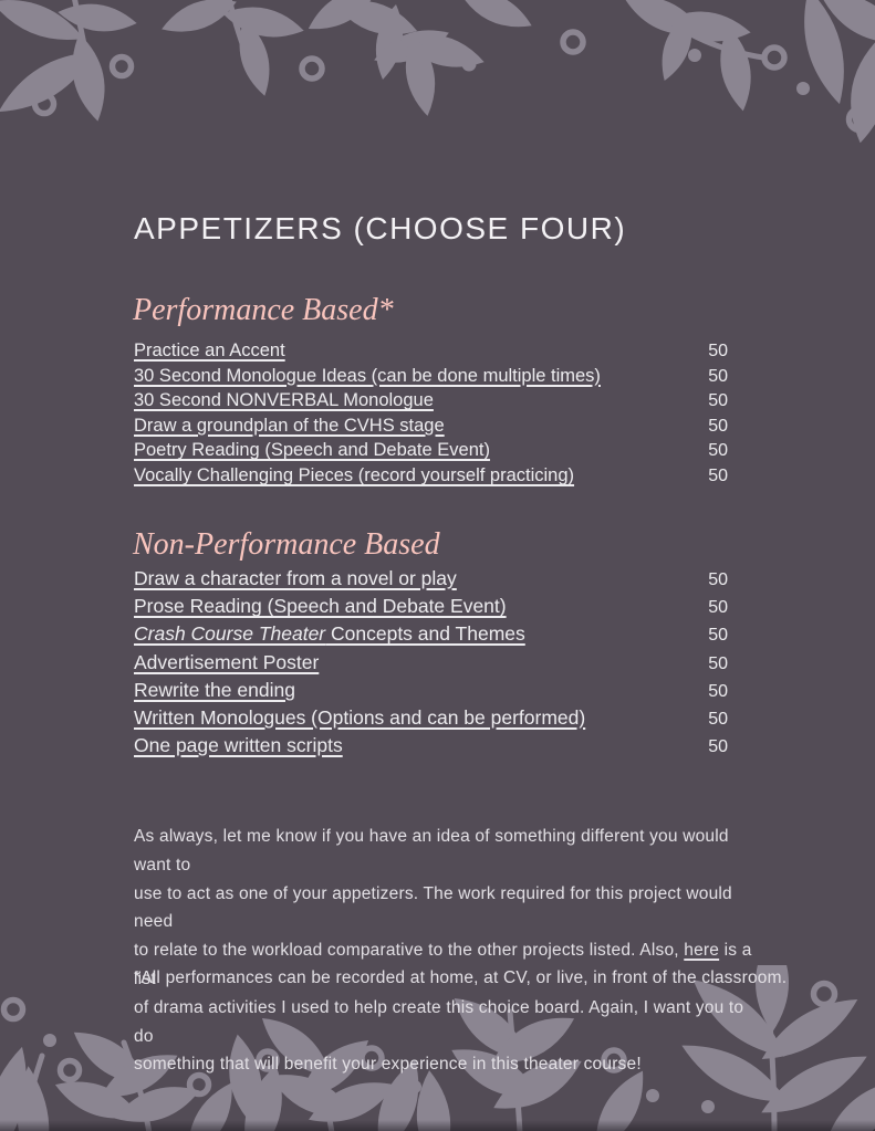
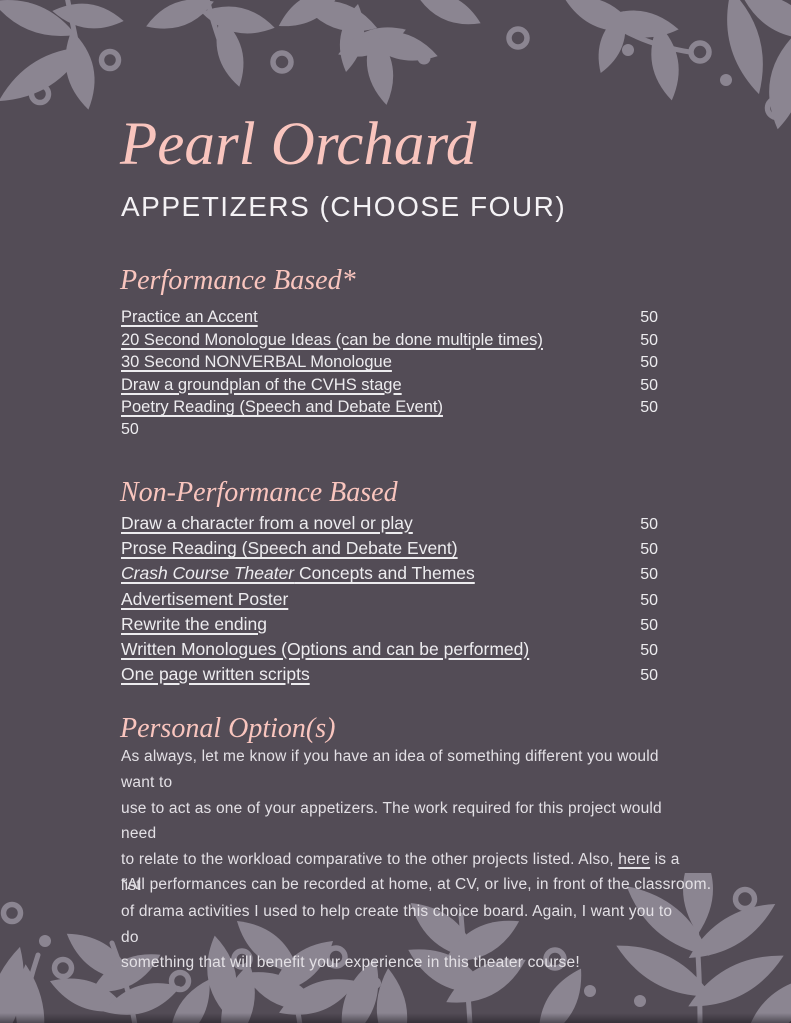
+ Pearl Orchard
  APPETIZERS (CHOOSE FOUR)
  Performance Based*
  Practice an Accent
  50
- 30 Second Monologue Ideas (can be done multiple times)
+ 20 Second Monologue Ideas (can be done multiple times)
  50
  30 Second NONVERBAL Monologue
  50
  Draw a groundplan of the CVHS stage
  50
  Poetry Reading (Speech and Debate Event)
  50
- Vocally Challenging Pieces (record yourself practicing)
  50
  Non-Performance Based
  Draw a character from a novel or play
  50
  Prose Reading (Speech and Debate Event)
  50
  Crash Course Theater Concepts and Themes
  50
  Advertisement Poster
  50
  Rewrite the ending
  50
  Written Monologues (Options and can be performed)
  50
  One page written scripts
  50
+ Personal Option(s)
  As always, let me know if you have an idea of something different you would want to
  use to act as one of your appetizers. The work required for this project would need
  to relate to the workload comparative to the other projects listed. Also, here is a list
  of drama activities I used to help create this choice board. Again, I want you to do
  something that will benefit your experience in this theater course!
  *All performances can be recorded at home, at CV, or live, in front of the classroom.
